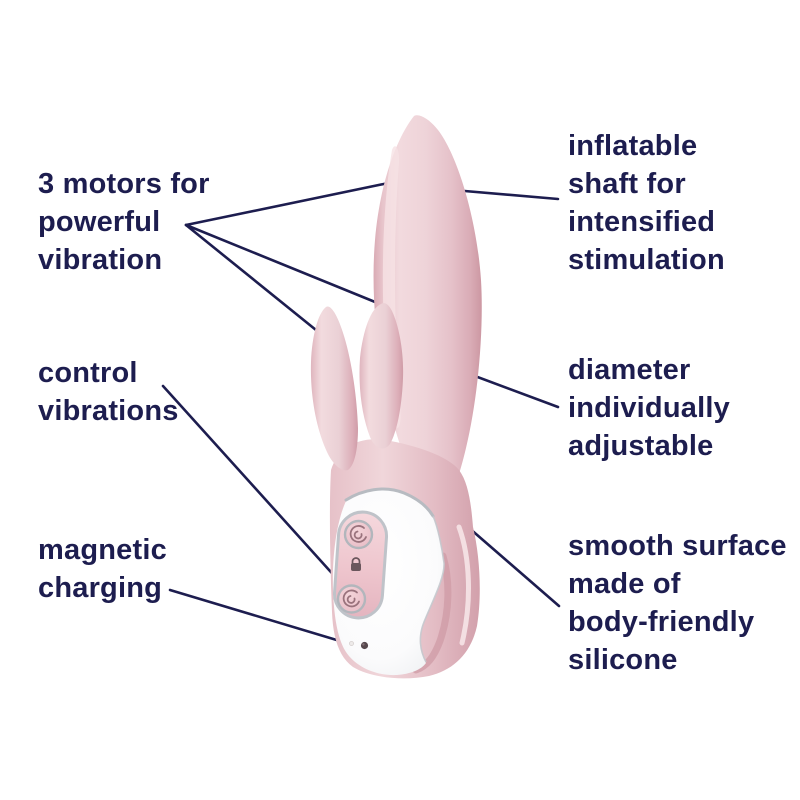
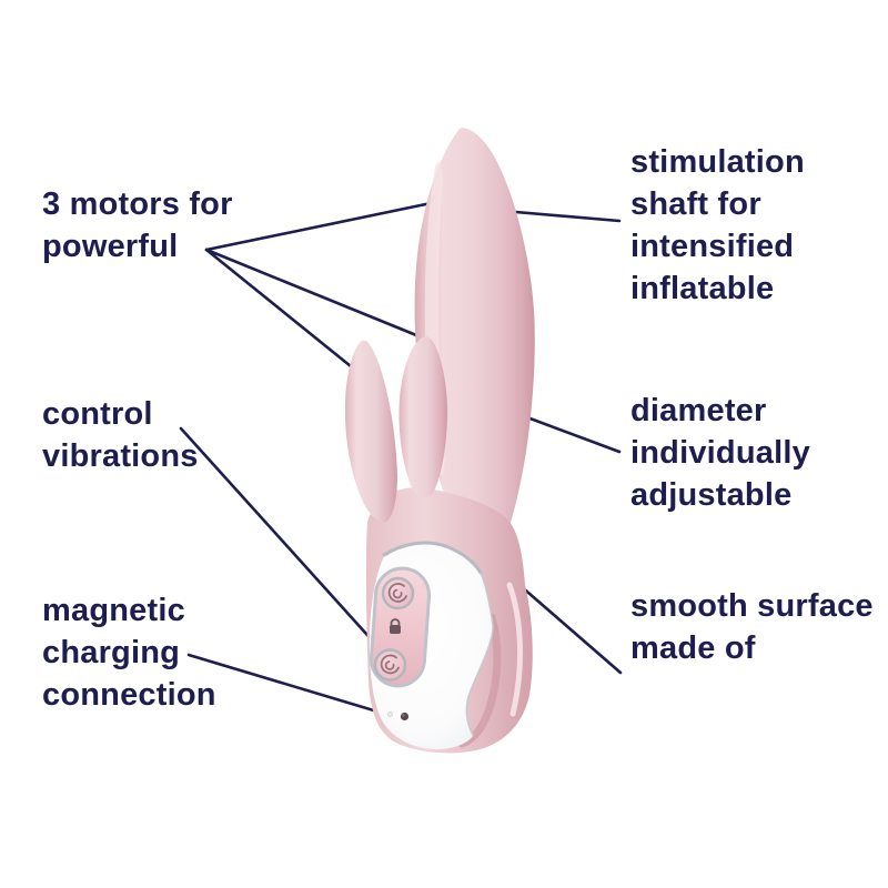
  3 motors for
  powerful
- vibration
  control
  vibrations
  magnetic
  charging
+ connection
- inflatable
+ stimulation
  shaft for
  intensified
- stimulation
+ inflatable
  diameter
  individually
  adjustable
  smooth surface
  made of
- body-friendly
- silicone
